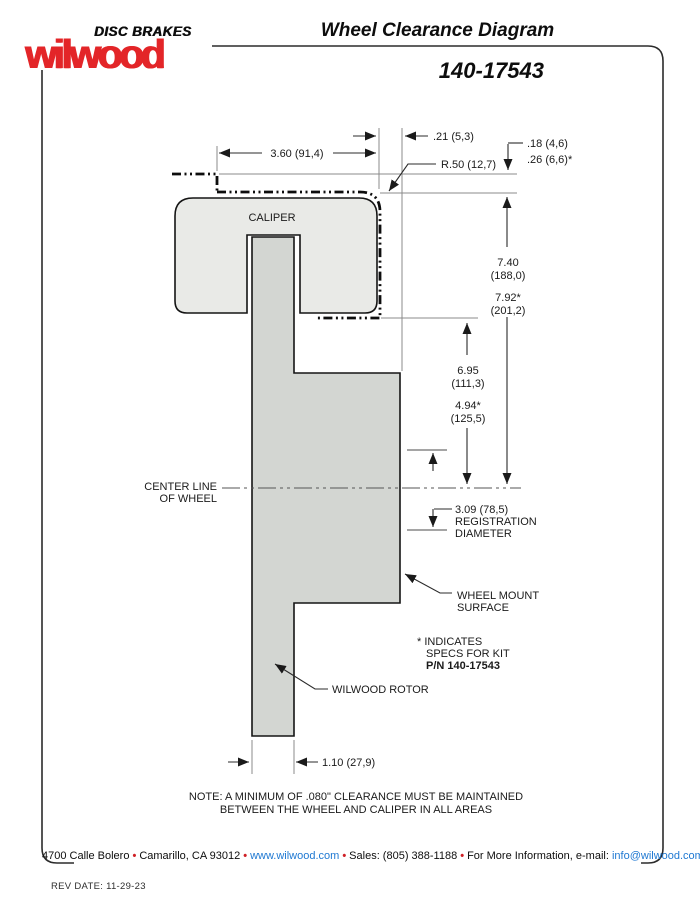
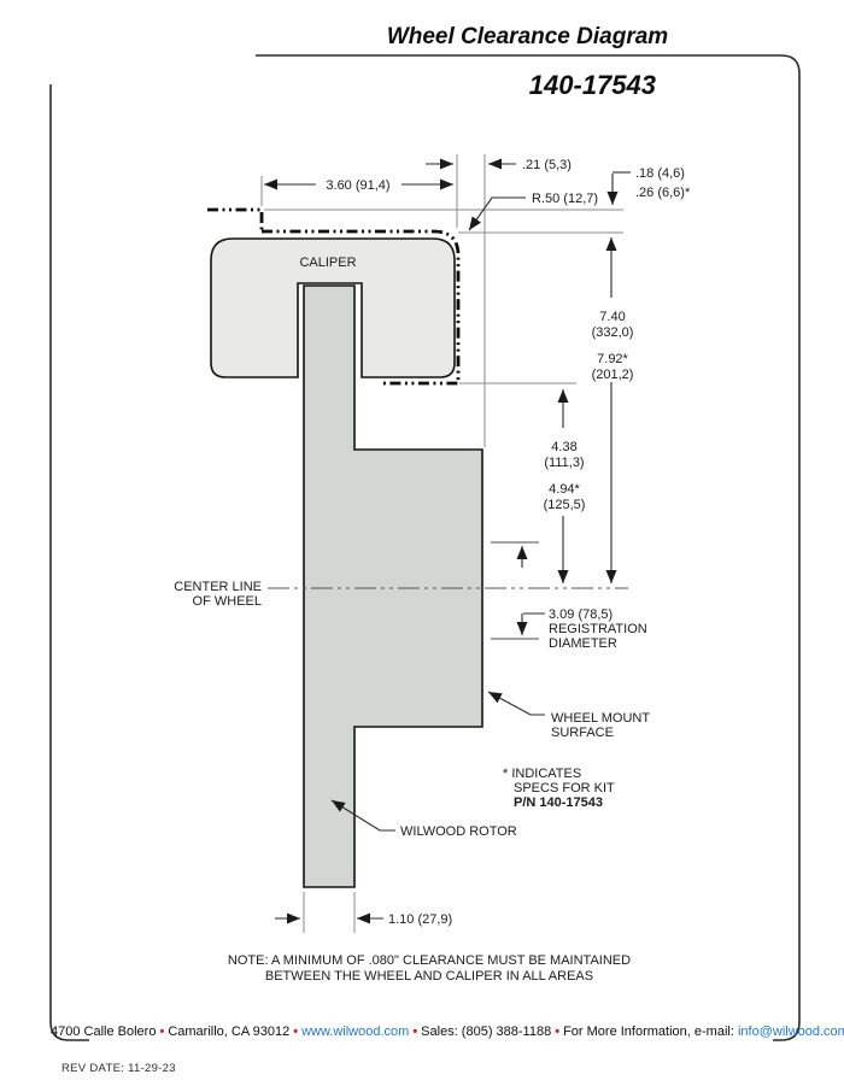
- DISC BRAKES
- wilwood
  Wheel Clearance Diagram
  140-17543
  CALIPER
  3.60 (91,4)
  .21 (5,3)
  R.50 (12,7)
  .18 (4,6)
  .26 (6,6)*
  7.40
- (188,0)
+ (332,0)
  7.92*
  (201,2)
- 6.95
+ 4.38
  (111,3)
  4.94*
  (125,5)
  CENTER LINE
  OF WHEEL
  3.09 (78,5)
  REGISTRATION
  DIAMETER
  WHEEL MOUNT
  SURFACE
  * INDICATES
  SPECS FOR KIT
  P/N 140-17543
  WILWOOD ROTOR
  1.10 (27,9)
  NOTE: A MINIMUM OF .080" CLEARANCE MUST BE MAINTAINED
  BETWEEN THE WHEEL AND CALIPER IN ALL AREAS
  4700 Calle Bolero • Camarillo, CA 93012 • www.wilwood.com • Sales: (805) 388-1188 • For More Information, e-mail: info@wilwood.com
  REV DATE: 11-29-23
